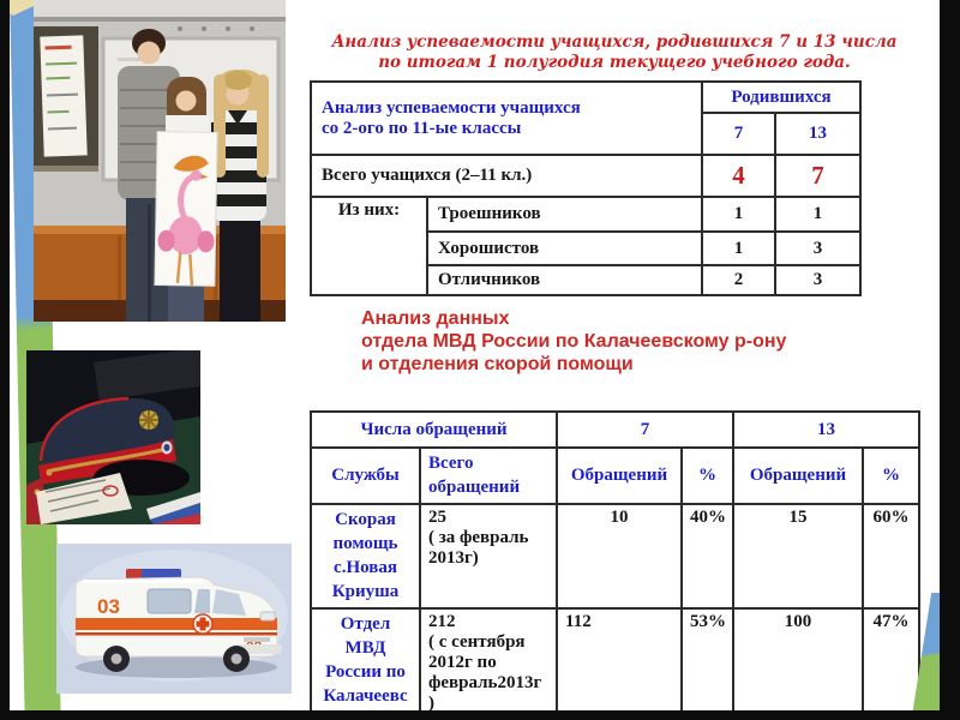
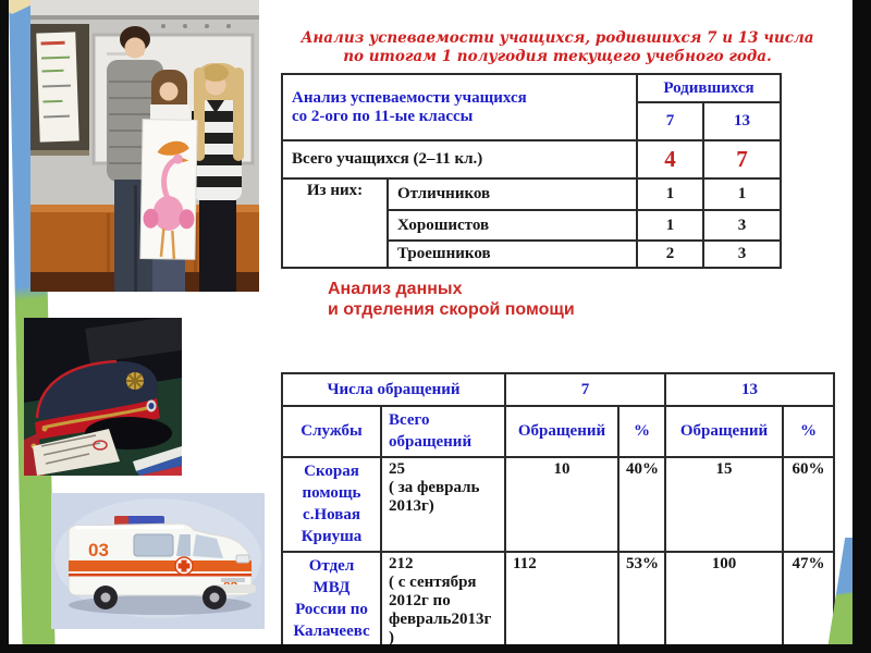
  03
  Анализ успеваемости учащихся, родившихся 7 и 13 числа
  по итогам 1 полугодия текущего учебного года.
  Анализ успеваемости учащихся со 2-ого по 11-ые классы	Родившихся
  7	13
  Всего учащихся (2–11 кл.)	4	7
- Из них:	Троешников	1	1
+ Из них:	Отличников	1	1
  Хорошистов	1	3
- Отличников	2	3
+ Троешников	2	3
  Анализ данных
- отдела МВД России по Калачеевскому р-ону
  и отделения скорой помощи
  Числа обращений	7	13
  Службы	Всего обращений	Обращений	%	Обращений	%
  Скорая помощь с.Новая Криуша	25 ( за февраль 2013г)	10	40%	15	60%
  Отдел МВД России по Калачеевс	212 ( с сентября 2012г по февраль2013г )	112	53%	100	47%
